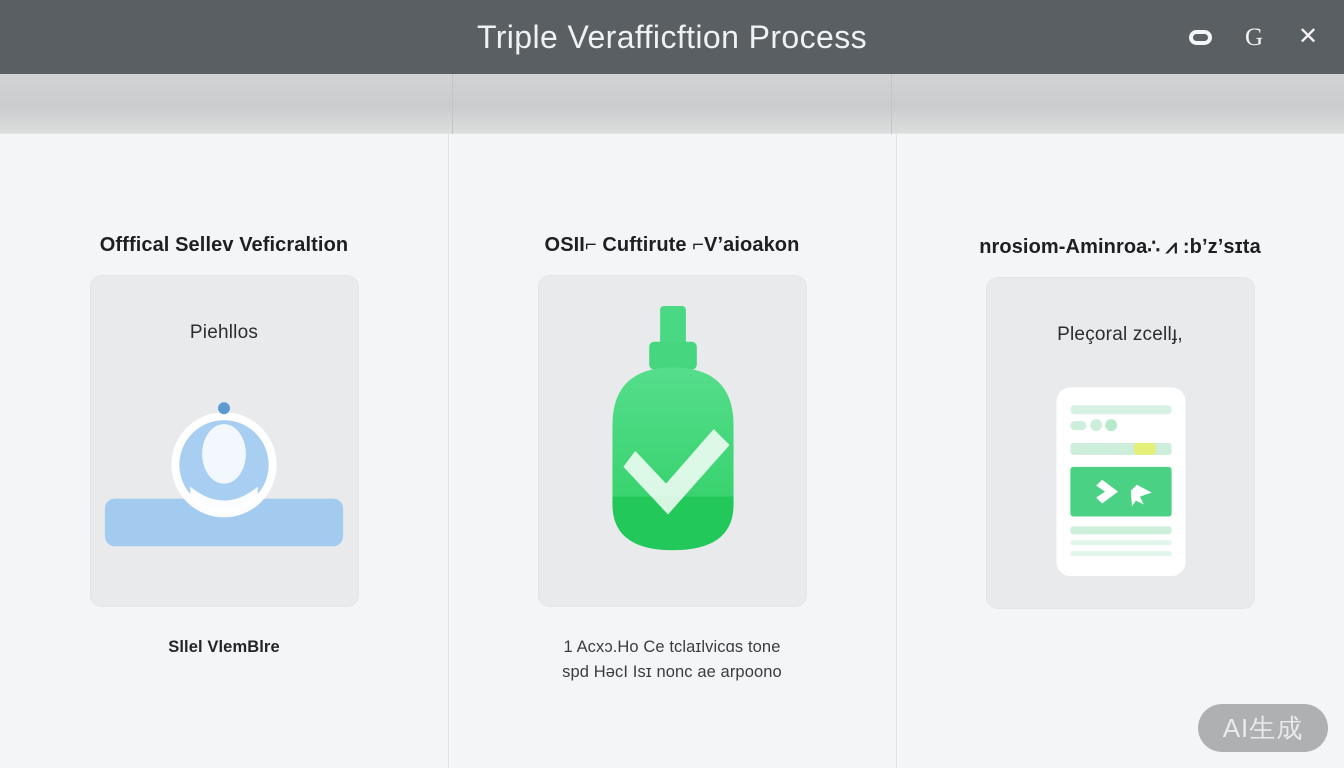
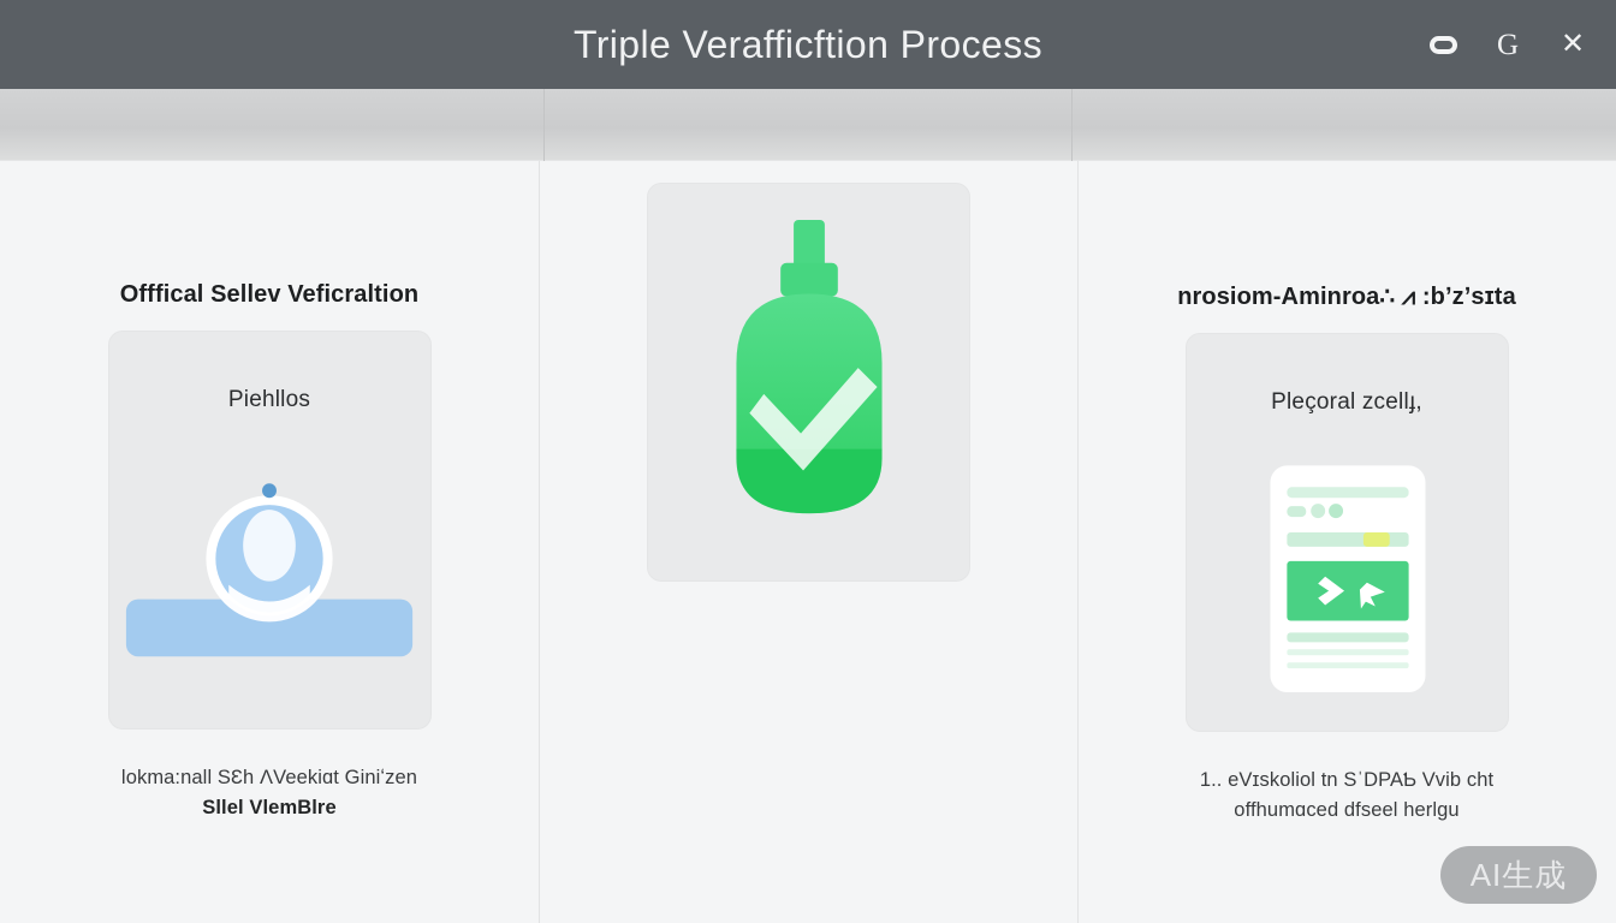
  Triple Verafficftion Process
  G
  ✕
  Offfical Sellev Veficraltion
  Piehllos
+ lokma:nall SƐh ΛVeekiɑt Giniʻzen
  Sllel VlemBlre
- OSII⌐ Cuftirute ⌐Vʼaioakon
- 1 Acxɔ.Ho Ce tclaɪlvicɑs tone
- spd HǝcI Isɪ nonc ae arpoono
  nrosiom-Aminroa∴ ⩘ :bʼzʼsɪta
  Pleçoral zcellɟ,
+ 1.. eVɪskoliol tn SˈDPAƄ Vvib cht
+ offhumɑced dfseel herlgu
  AI生成
